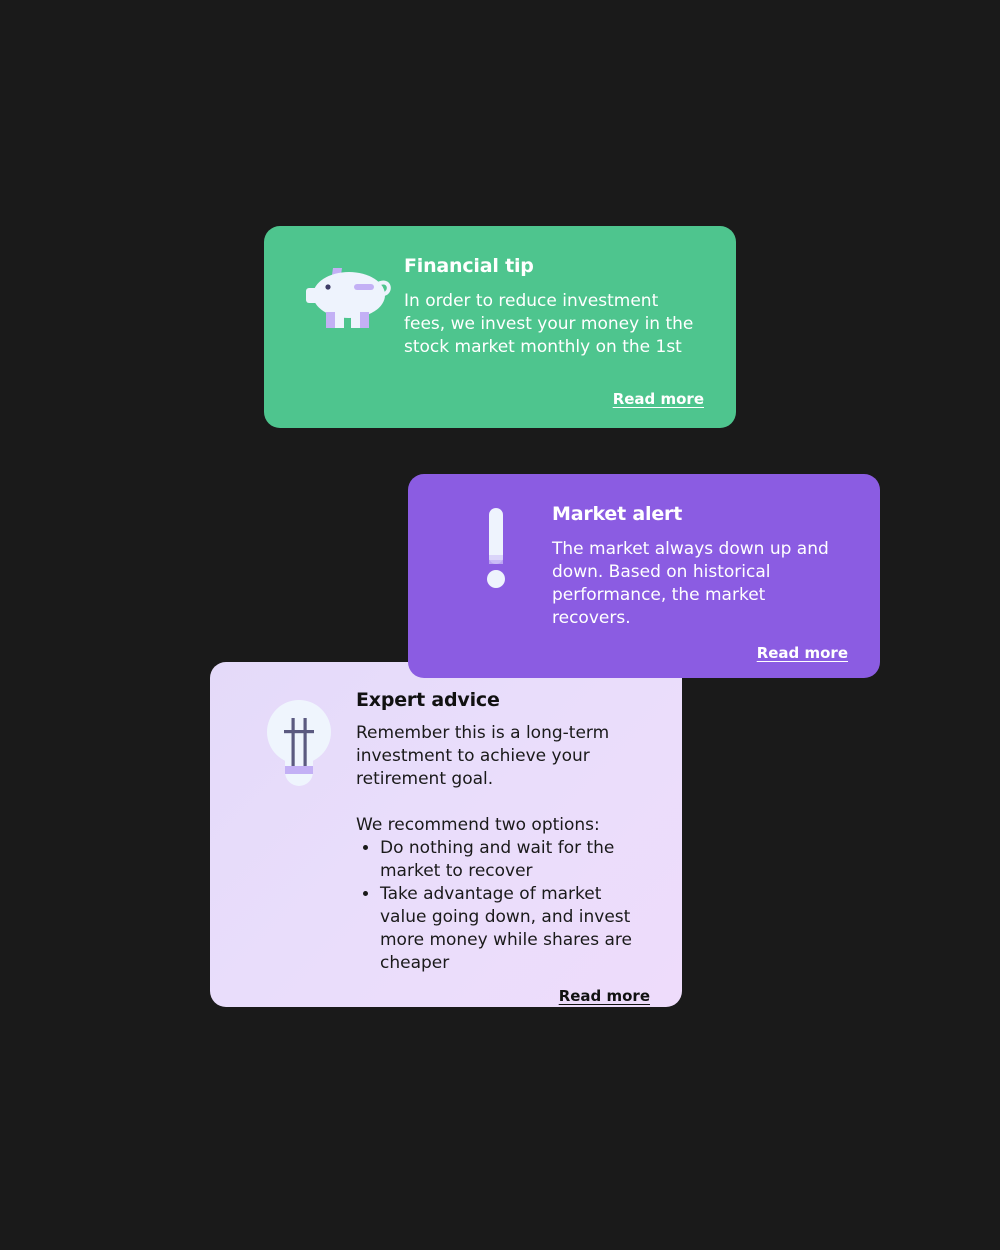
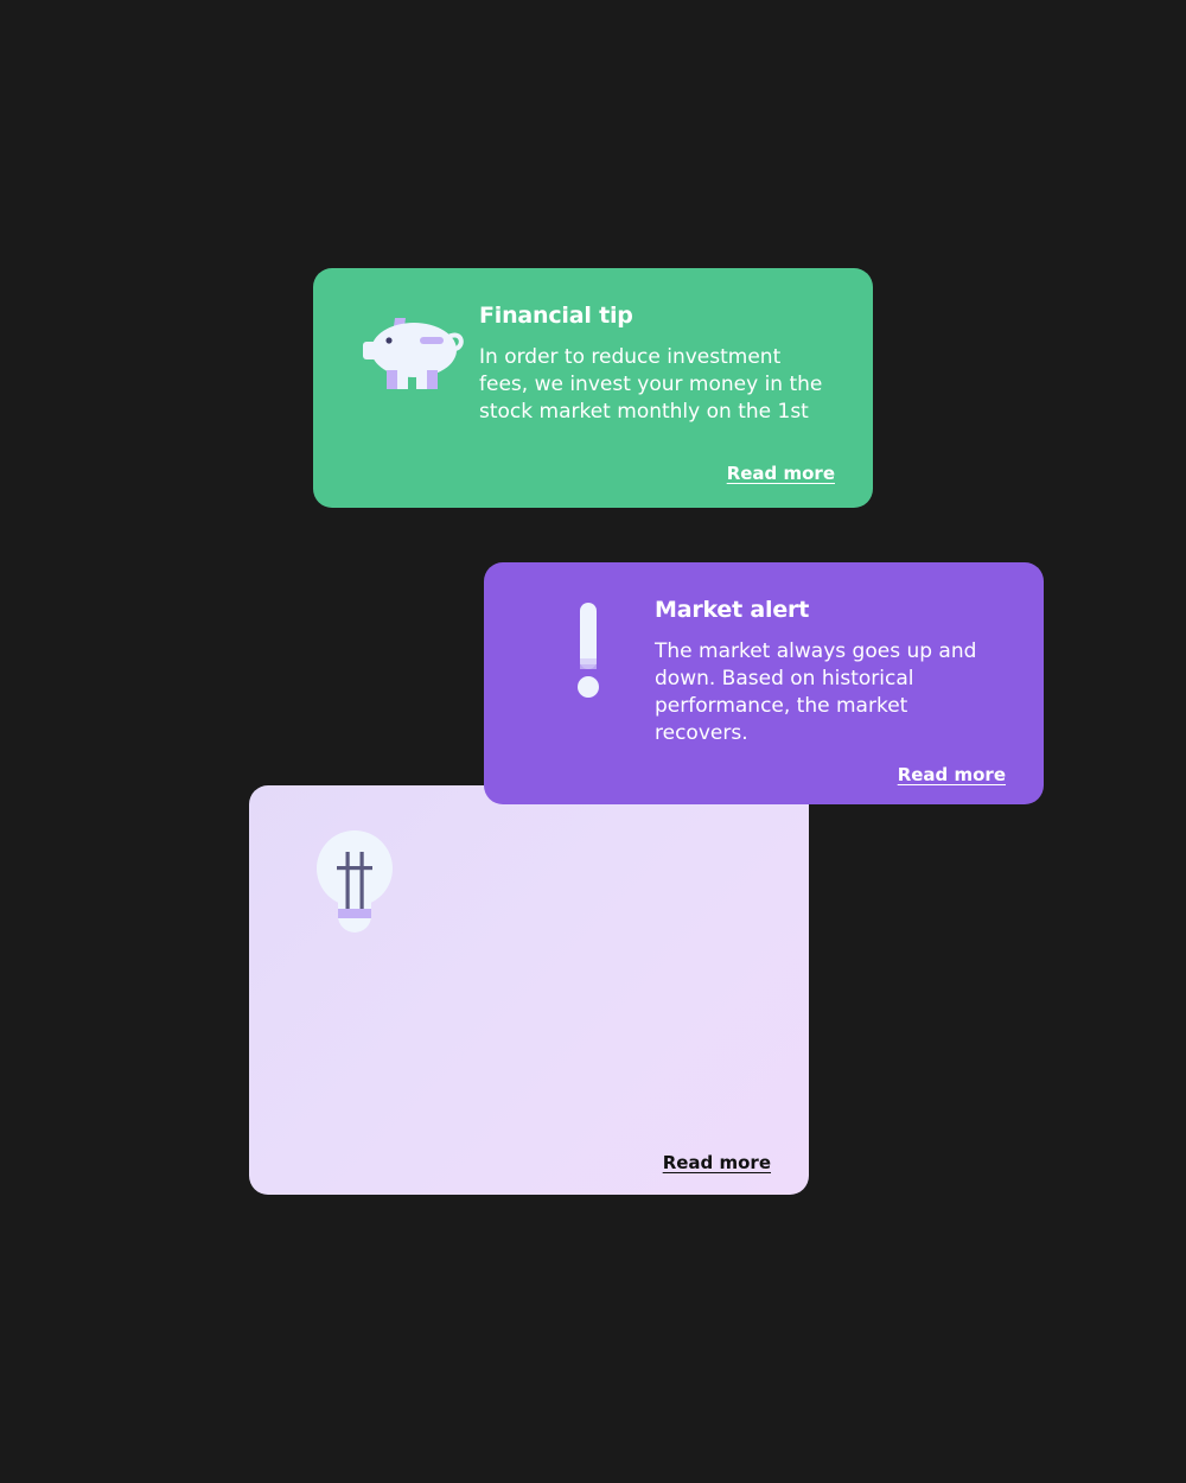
  Financial tip
  In order to reduce investment fees, we invest your money in the stock market monthly on the 1st
  Read more
- Expert advice
- Remember this is a long-term investment to achieve your retirement goal.
- We recommend two options:
- Do nothing and wait for the market to recover
- Take advantage of market value going down, and invest more money while shares are cheaper
  Read more
  Market alert
- The market always down up and down. Based on historical performance, the market recovers.
+ The market always goes up and down. Based on historical performance, the market recovers.
  Read more
